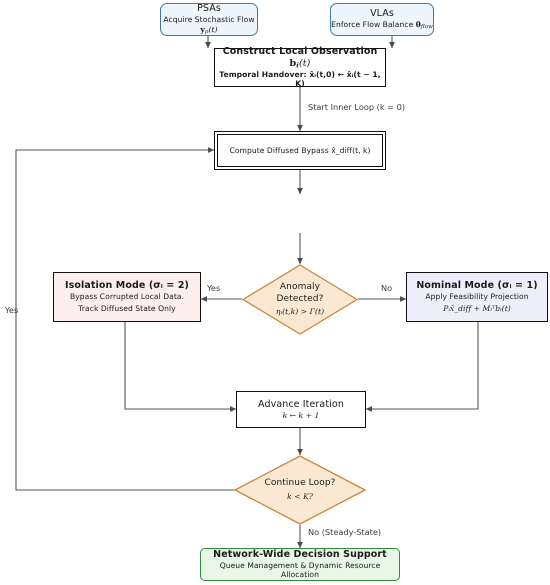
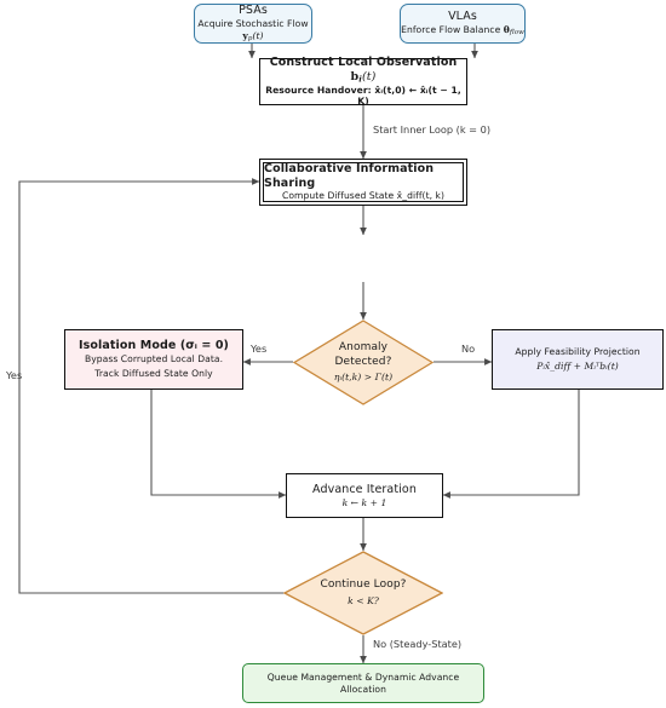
  PSAs
  Acquire Stochastic Flow y (t)
  VLAs
  Enforce Flow Balance θ
  Construct Local Observation b (t)
- Temporal Handover: x̂ᵢ(t,0) ← x̂ᵢ(t − 1, K)
+ Resource Handover: x̂ᵢ(t,0) ← x̂ᵢ(t − 1, K)
  Start Inner Loop (k = 0)
+ Collaborative Information Sharing
- Compute Diffused Bypass x̂_diff(t, k)
+ Compute Diffused State x̂_diff(t, k)
  Anomaly
  Detected?
  ηᵢ(t,k) > Γ(t)
  Yes
  No
- Isolation Mode (σᵢ = 2)
+ Isolation Mode (σᵢ = 0)
  Bypass Corrupted Local Data.
  Track Diffused State Only
- Nominal Mode (σᵢ = 1)
  Apply Feasibility Projection
  Pᵢx̂_diff + Mᵢᵀbᵢ(t)
  Advance Iteration
  k ← k + 1
  Continue Loop?
  k < K?
  Yes
  No (Steady-State)
- Network-Wide Decision Support
- Queue Management & Dynamic Resource Allocation
+ Queue Management & Dynamic Advance Allocation
